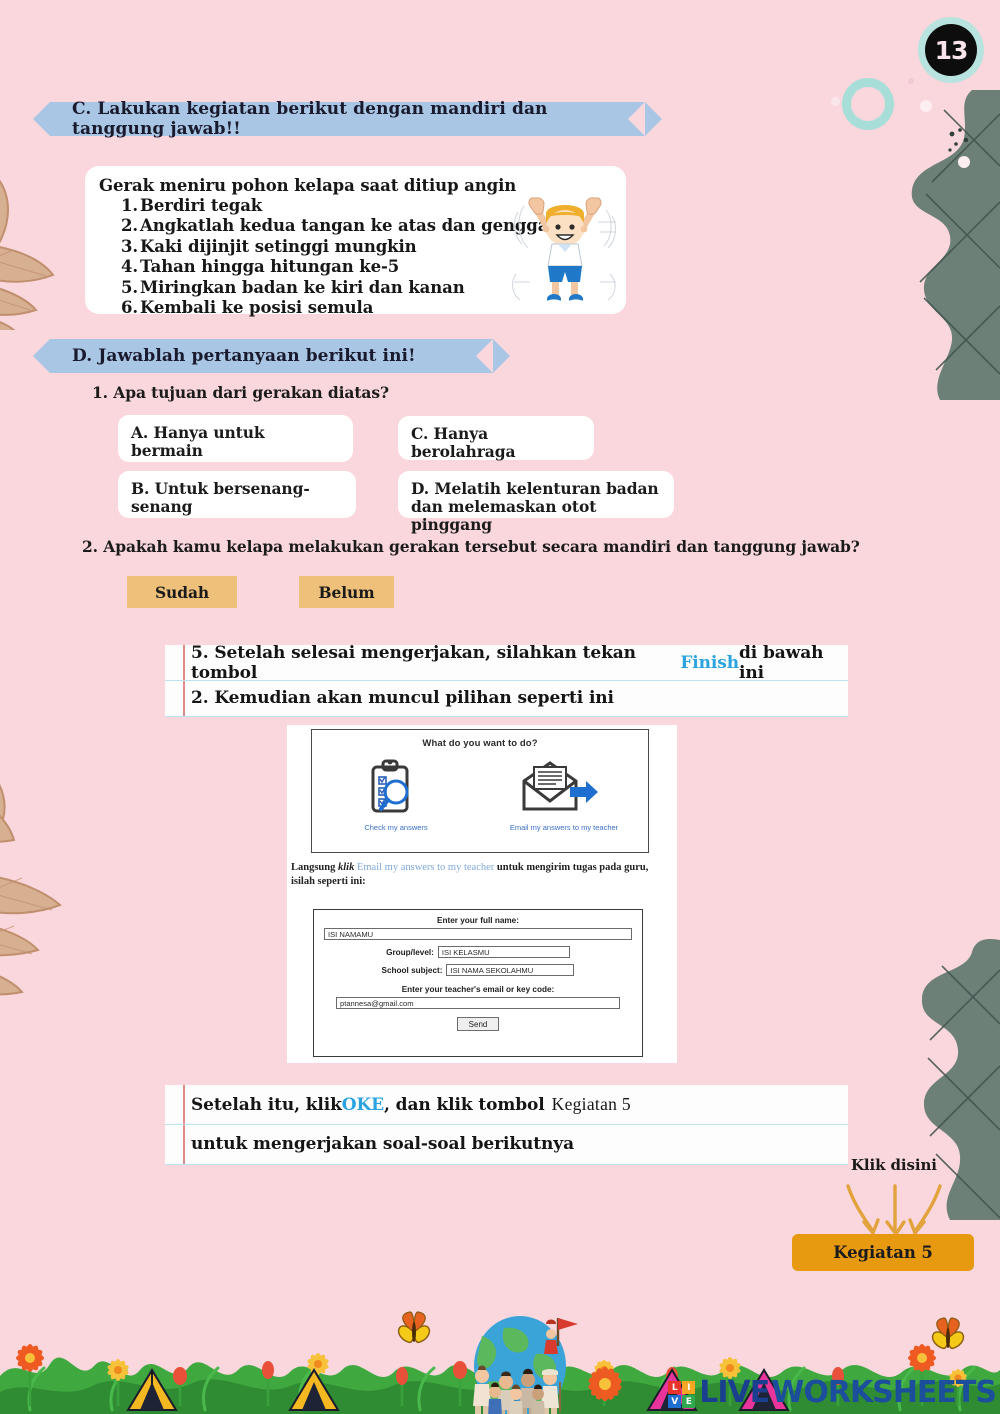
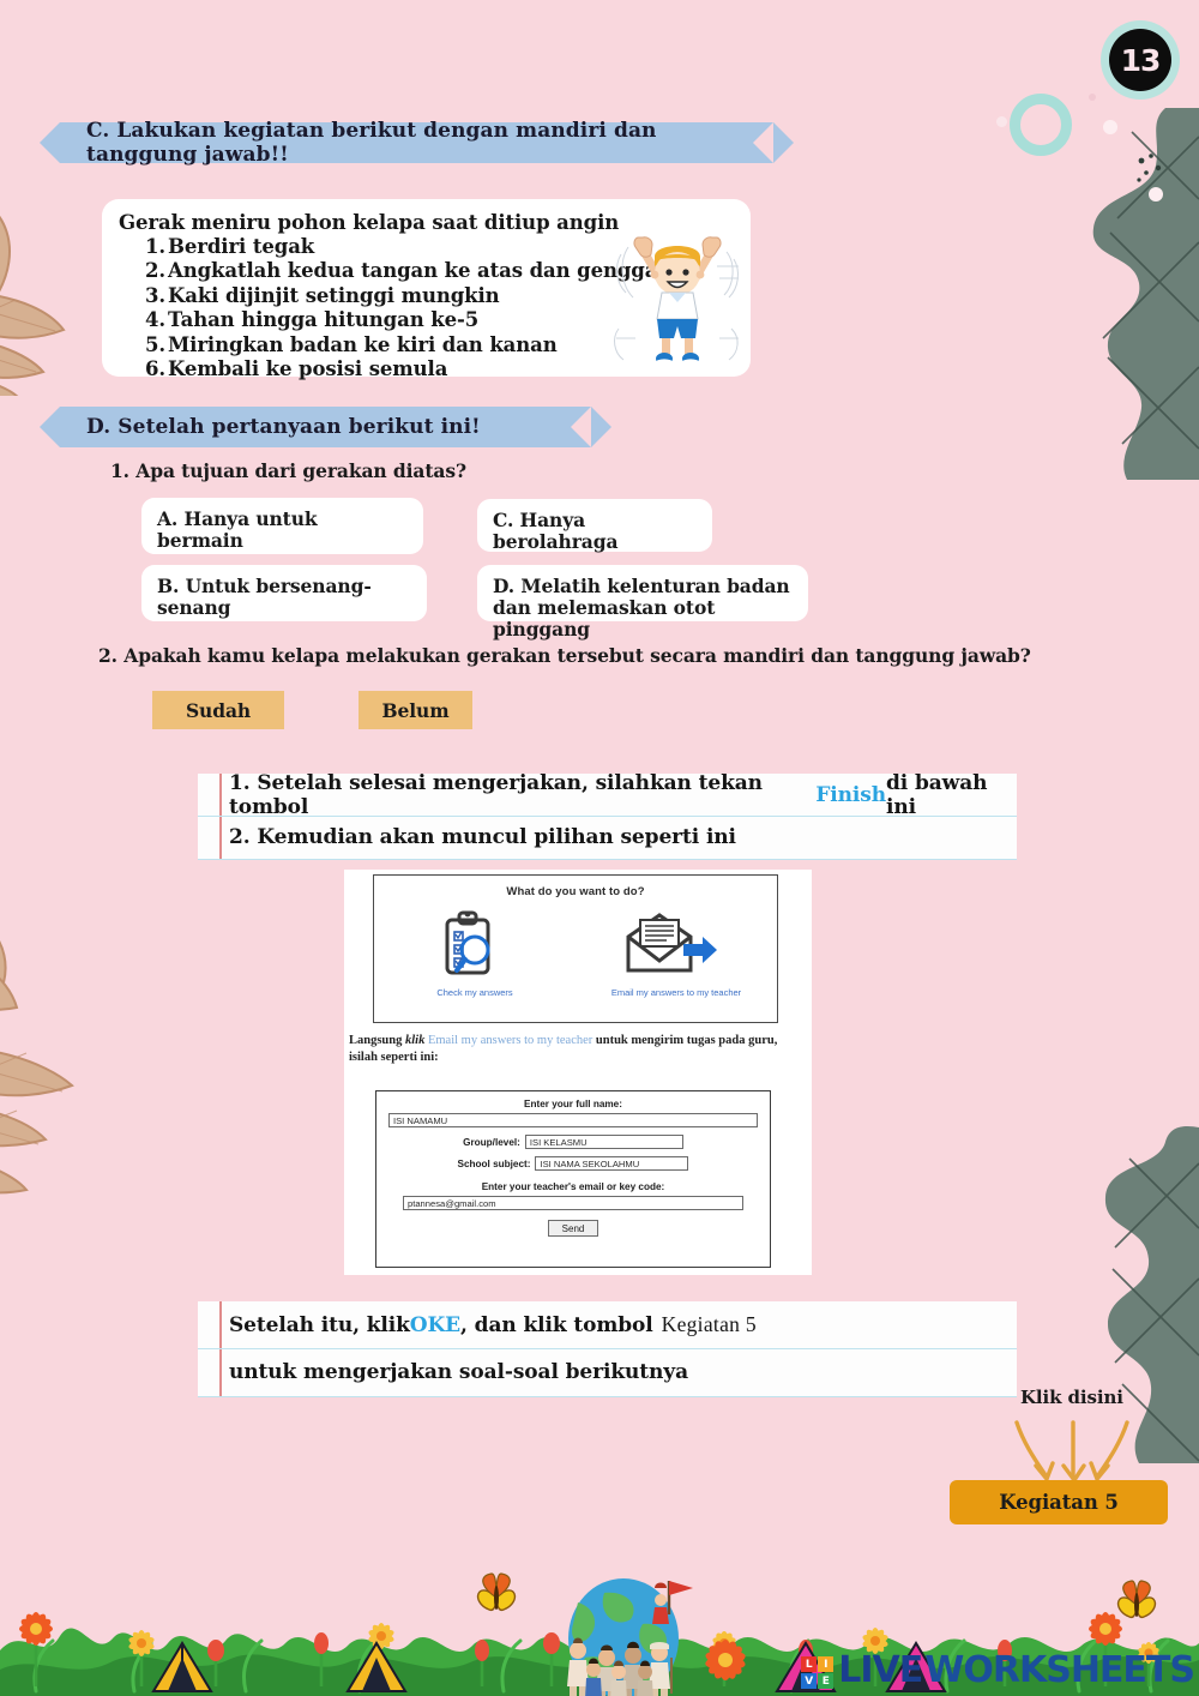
  13
  C. Lakukan kegiatan berikut dengan mandiri dan tanggung jawab!!
  Gerak meniru pohon kelapa saat ditiup angin
  1.
  Berdiri tegak
  2.
  Angkatlah kedua tangan ke atas dan gengg
  3.
  Kaki dijinjit setinggi mungkin
  4.
  Tahan hingga hitungan ke-5
  5.
  Miringkan badan ke kiri dan kanan
  6.
  Kembali ke posisi semula
- D. Jawablah pertanyaan berikut ini!
+ D. Setelah pertanyaan berikut ini!
  1. Apa tujuan dari gerakan diatas?
  A. Hanya untuk bermain
  B. Untuk bersenang-senang
  C. Hanya berolahraga
  D. Melatih kelenturan badan dan melemaskan otot pinggang
  2. Apakah kamu kelapa melakukan gerakan tersebut secara mandiri dan tanggung jawab?
  Sudah
  Belum
- 5. Setelah selesai mengerjakan, silahkan tekan tombol
+ 1. Setelah selesai mengerjakan, silahkan tekan tombol
  Finish
  di bawah ini
  2. Kemudian akan muncul pilihan seperti ini
  What do you want to do?
  Check my answers
  Email my answers to my teacher
  Langsung klik Email my answers to my teacher untuk mengirim tugas pada guru, isilah seperti ini:
  Enter your full name:
  ISI NAMAMU
  Group/level:
  ISI KELASMU
  School subject:
  ISI NAMA SEKOLAHMU
  Enter your teacher's email or key code:
  ptannesa@gmail.com
  Send
  Setelah itu, klik
  OKE
  , dan klik tombol
  Kegiatan 5
  untuk mengerjakan soal-soal berikutnya
  Klik disini
  Kegiatan 5
  L
  I
  V
  E
  LIVE
  WORKSHEETS
